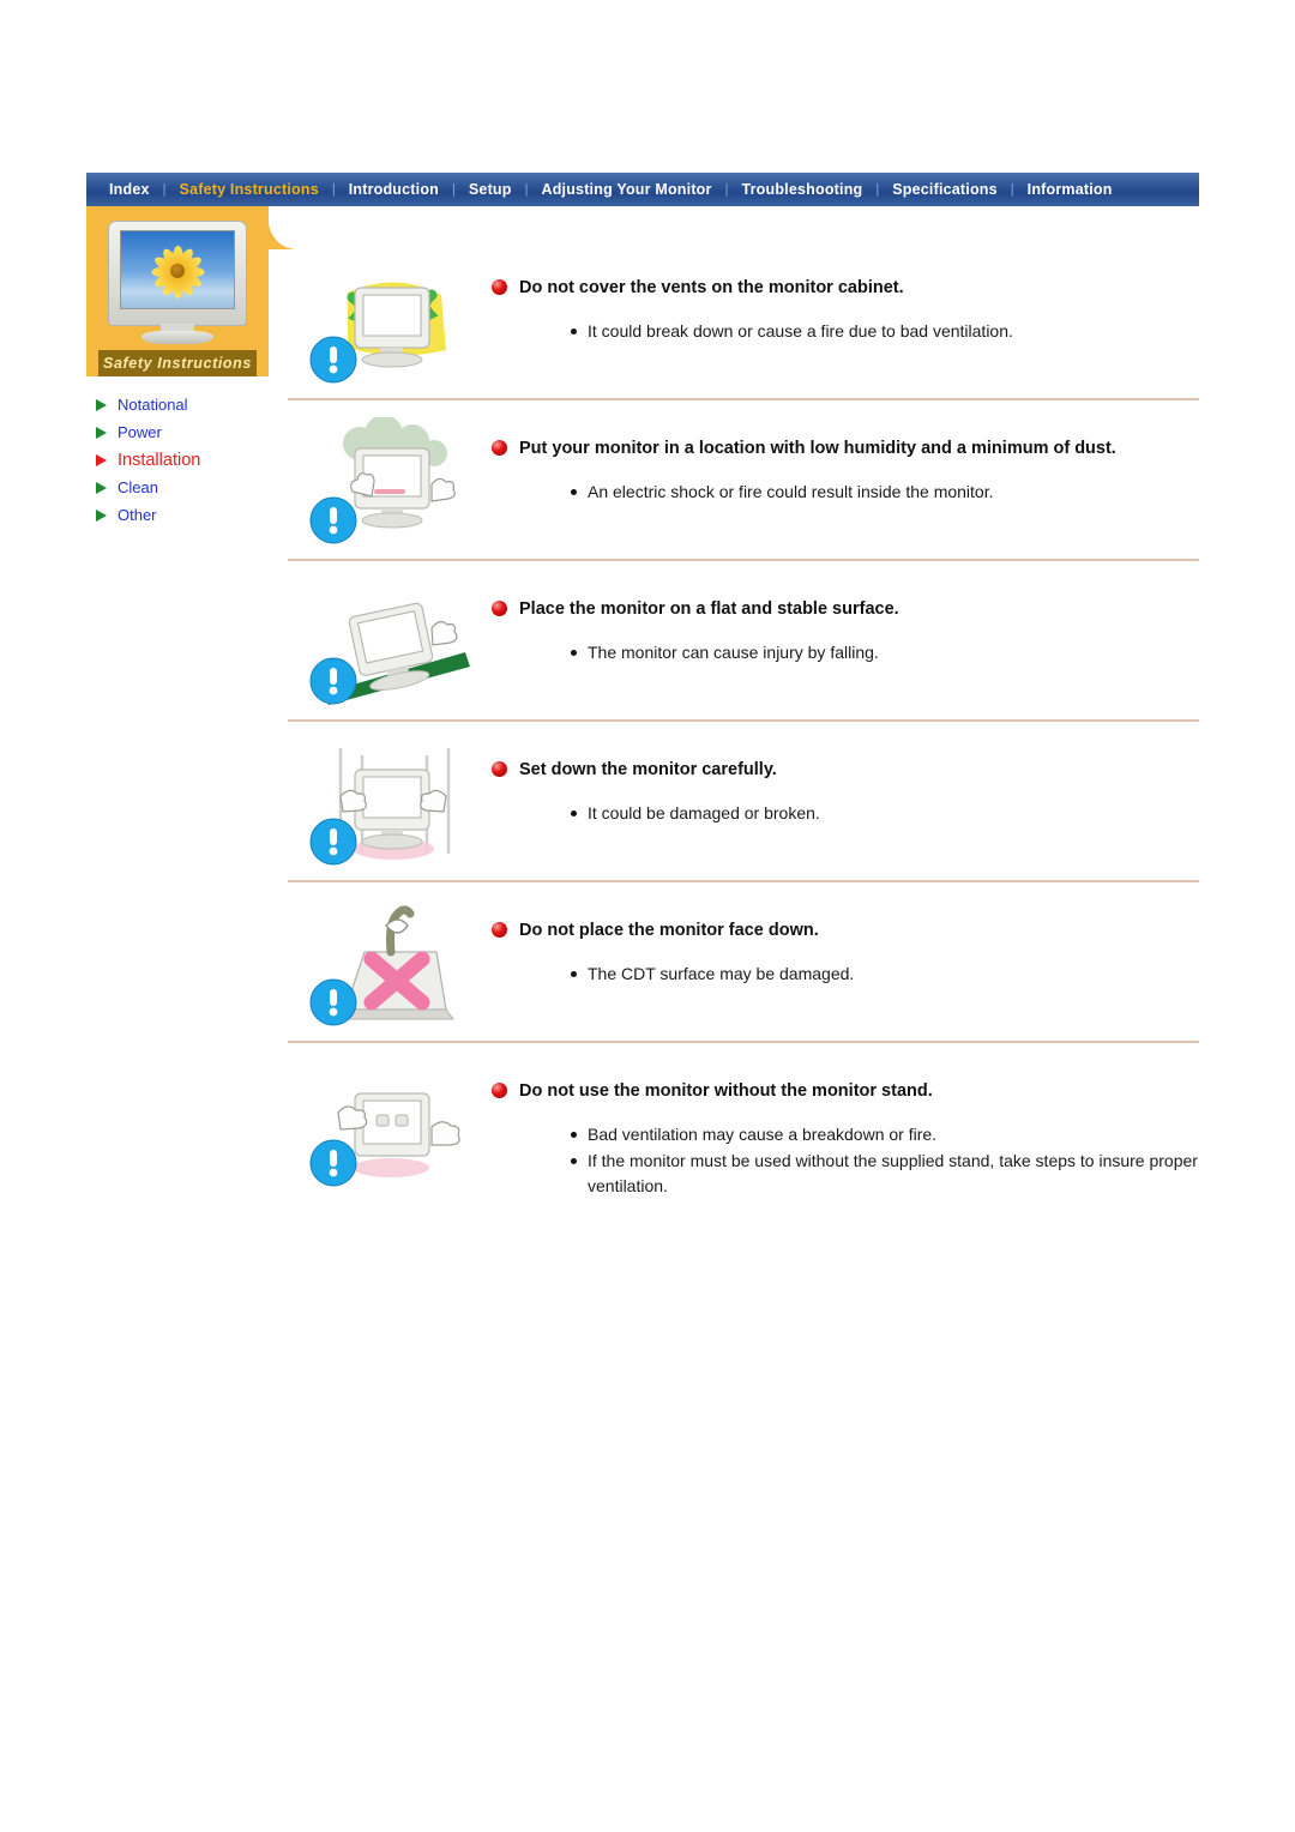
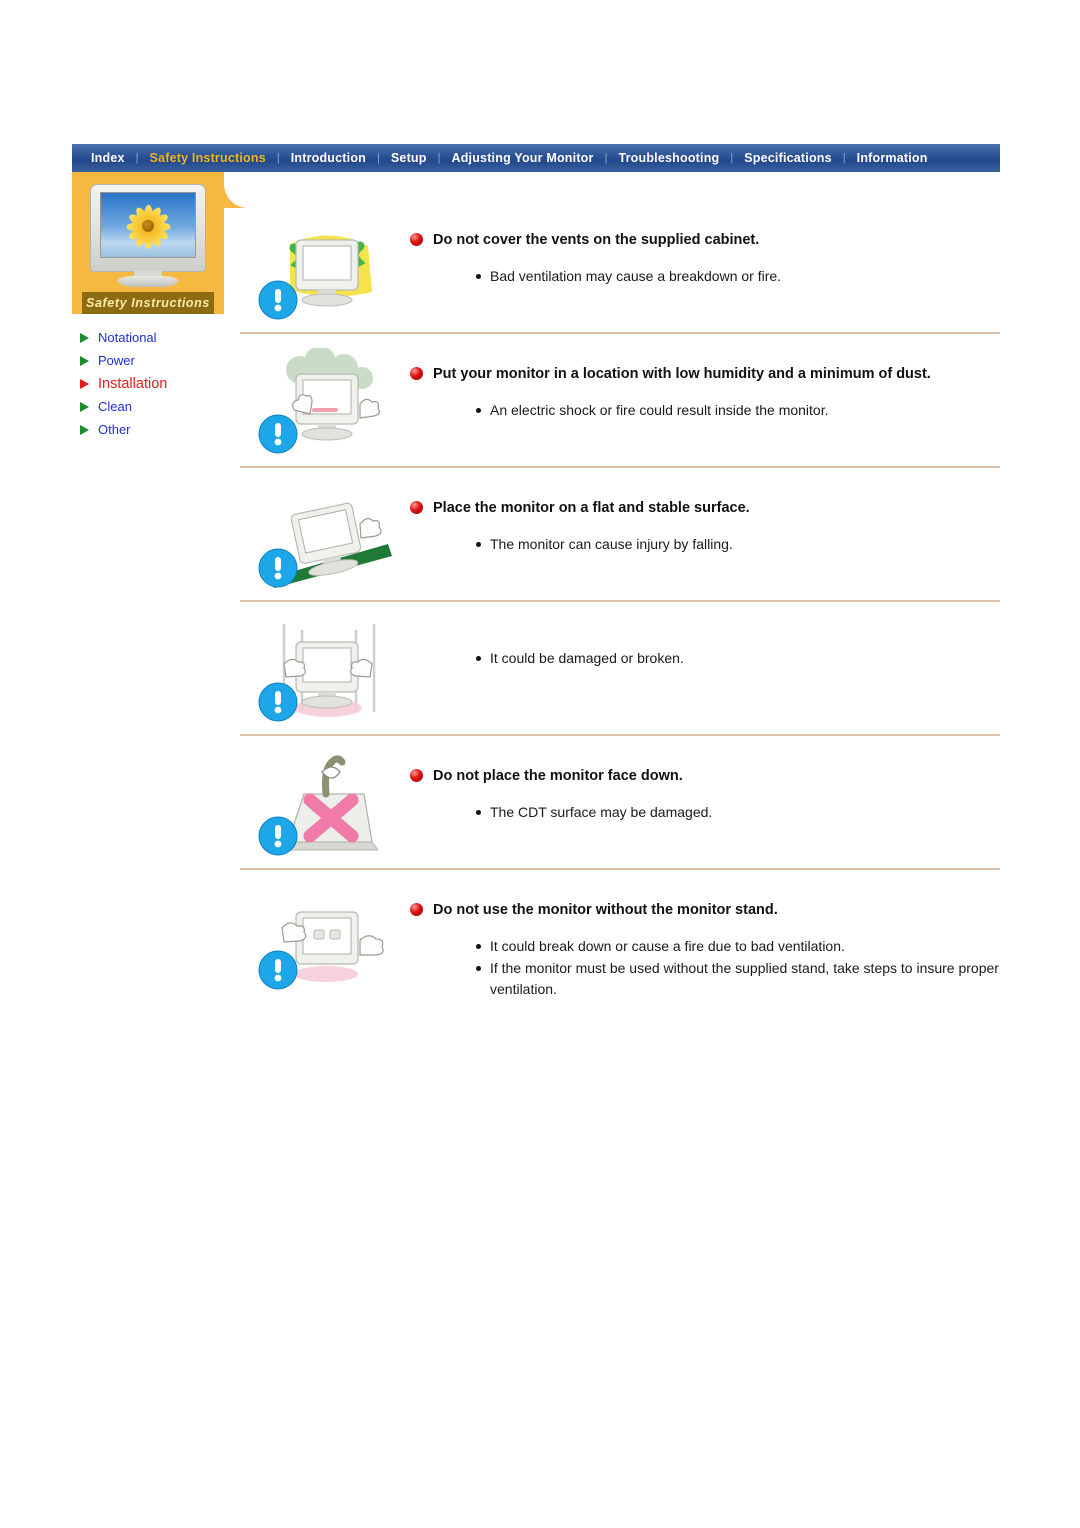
  Index
  |
  Safety Instructions
  |
  Introduction
  |
  Setup
  |
  Adjusting Your Monitor
  |
  Troubleshooting
  |
  Specifications
  |
  Information
  Safety Instructions
  Notational
  Power
  Installation
  Clean
  Other
- Do not cover the vents on the monitor cabinet.
+ Do not cover the vents on the supplied cabinet.
- It could break down or cause a fire due to bad ventilation.
+ Bad ventilation may cause a breakdown or fire.
  Put your monitor in a location with low humidity and a minimum of dust.
  An electric shock or fire could result inside the monitor.
  Place the monitor on a flat and stable surface.
  The monitor can cause injury by falling.
- Set down the monitor carefully.
  It could be damaged or broken.
  Do not place the monitor face down.
  The CDT surface may be damaged.
  Do not use the monitor without the monitor stand.
- Bad ventilation may cause a breakdown or fire.
+ It could break down or cause a fire due to bad ventilation.
  If the monitor must be used without the supplied stand, take steps to insure proper ventilation.
